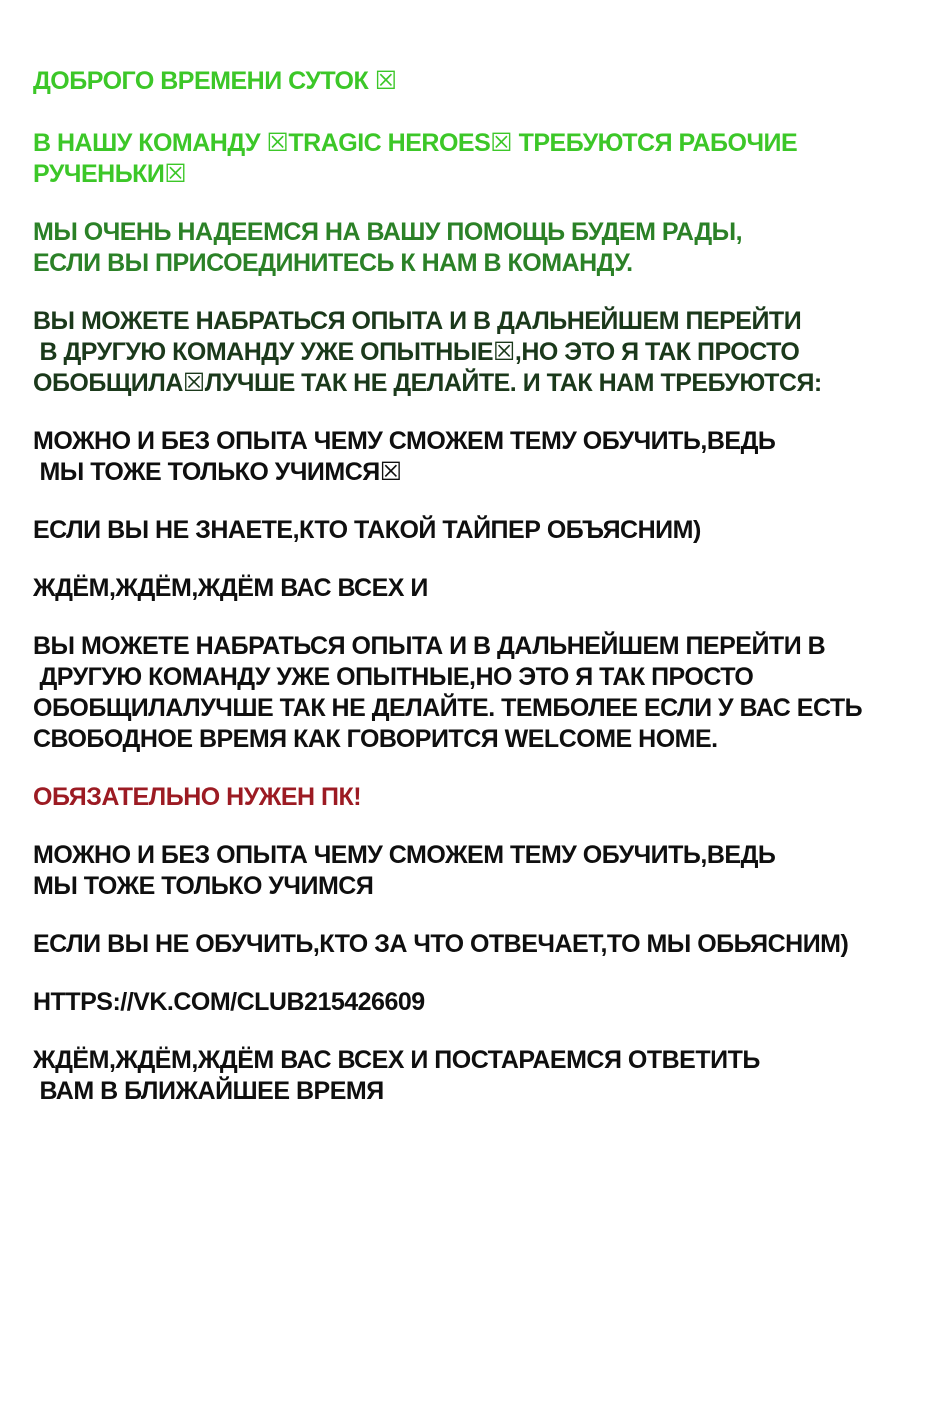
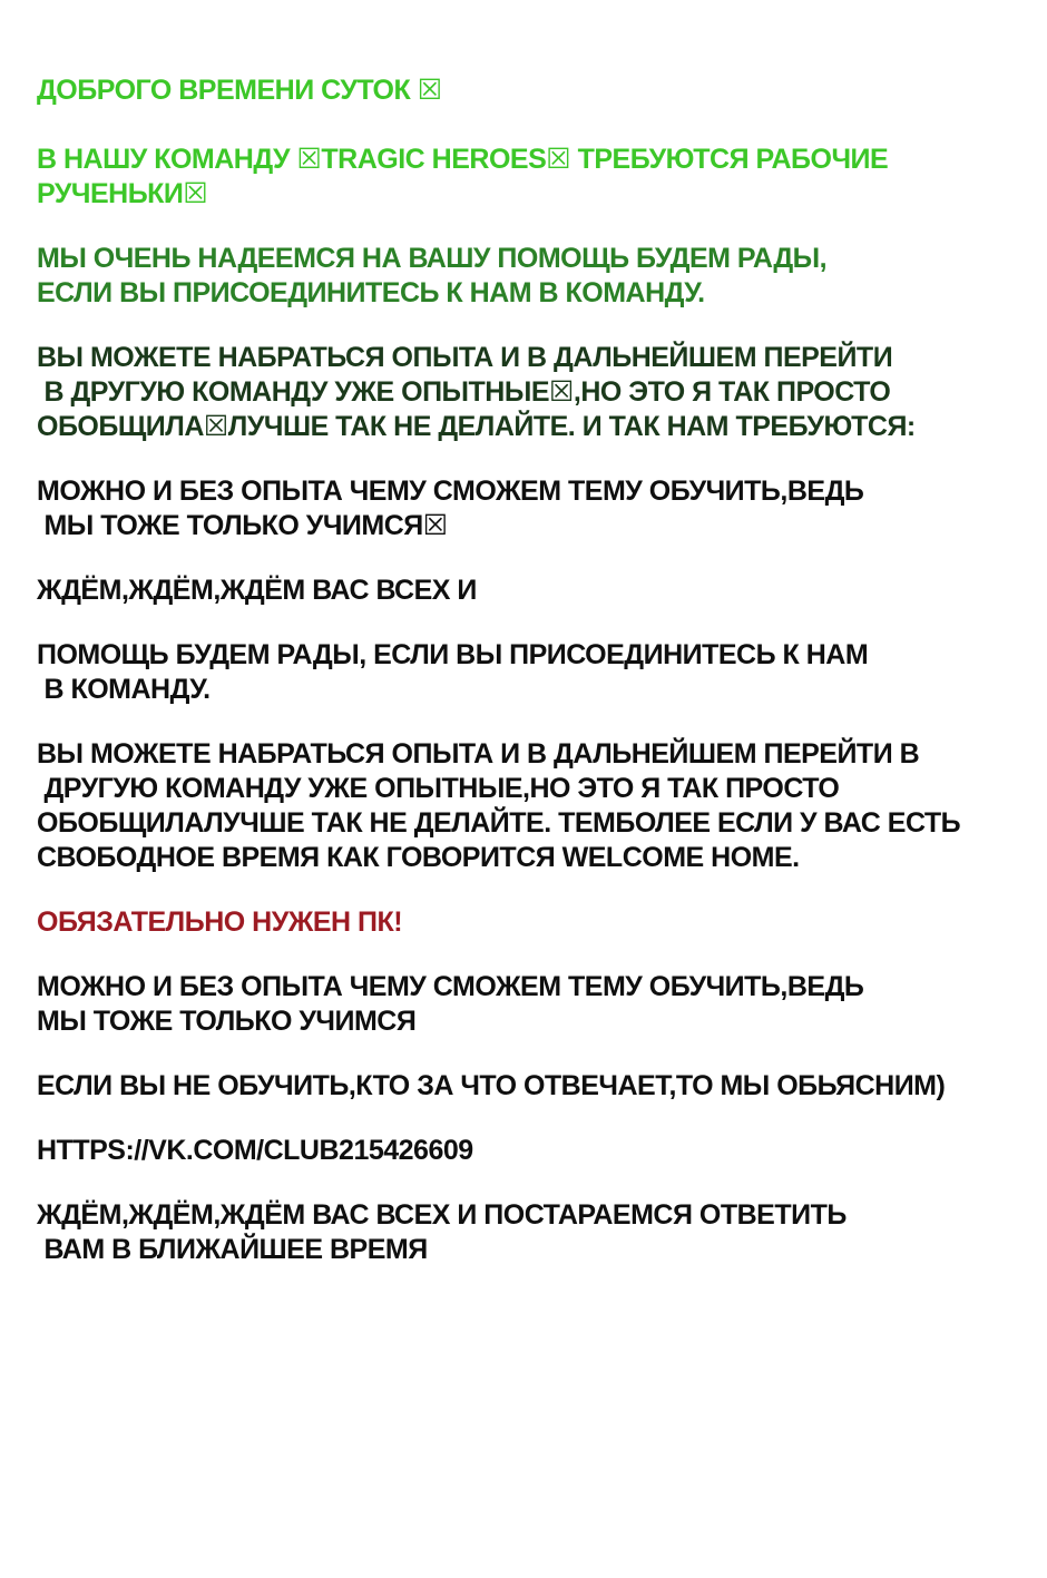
  ДОБРОГО ВРЕМЕНИ СУТОК ☒
  В НАШУ КОМАНДУ ☒TRAGIC HEROES☒ ТРЕБУЮТСЯ РАБОЧИЕ
  РУЧЕНЬКИ☒
  МЫ ОЧЕНЬ НАДЕЕМСЯ НА ВАШУ ПОМОЩЬ БУДЕМ РАДЫ,
  ЕСЛИ ВЫ ПРИСОЕДИНИТЕСЬ К НАМ В КОМАНДУ.
  ВЫ МОЖЕТЕ НАБРАТЬСЯ ОПЫТА И В ДАЛЬНЕЙШЕМ ПЕРЕЙТИ
  В ДРУГУЮ КОМАНДУ УЖЕ ОПЫТНЫЕ☒,НО ЭТО Я ТАК ПРОСТО
  ОБОБЩИЛА☒ЛУЧШЕ ТАК НЕ ДЕЛАЙТЕ. И ТАК НАМ ТРЕБУЮТСЯ:
  МОЖНО И БЕЗ ОПЫТА ЧЕМУ СМОЖЕМ ТЕМУ ОБУЧИТЬ,ВЕДЬ
  МЫ ТОЖЕ ТОЛЬКО УЧИМСЯ☒
- ЕСЛИ ВЫ НЕ ЗНАЕТЕ,КТО ТАКОЙ ТАЙПЕР ОБЪЯСНИМ)
  ЖДЁМ,ЖДЁМ,ЖДЁМ ВАС ВСЕХ И
+ ПОМОЩЬ БУДЕМ РАДЫ, ЕСЛИ ВЫ ПРИСОЕДИНИТЕСЬ К НАМ
+ В КОМАНДУ.
  ВЫ МОЖЕТЕ НАБРАТЬСЯ ОПЫТА И В ДАЛЬНЕЙШЕМ ПЕРЕЙТИ В
  ДРУГУЮ КОМАНДУ УЖЕ ОПЫТНЫЕ,НО ЭТО Я ТАК ПРОСТО
  ОБОБЩИЛАЛУЧШЕ ТАК НЕ ДЕЛАЙТЕ. ТЕМБОЛЕЕ ЕСЛИ У ВАС ЕСТЬ
  СВОБОДНОЕ ВРЕМЯ КАК ГОВОРИТСЯ WELCOME HOME.
  ОБЯЗАТЕЛЬНО НУЖЕН ПК!
  МОЖНО И БЕЗ ОПЫТА ЧЕМУ СМОЖЕМ ТЕМУ ОБУЧИТЬ,ВЕДЬ
  МЫ ТОЖЕ ТОЛЬКО УЧИМСЯ
  ЕСЛИ ВЫ НЕ ОБУЧИТЬ,КТО ЗА ЧТО ОТВЕЧАЕТ,ТО МЫ ОБЬЯСНИМ)
  HTTPS://VK.COM/CLUB215426609
  ЖДЁМ,ЖДЁМ,ЖДЁМ ВАС ВСЕХ И ПОСТАРАЕМСЯ ОТВЕТИТЬ
  ВАМ В БЛИЖАЙШЕЕ ВРЕМЯ
